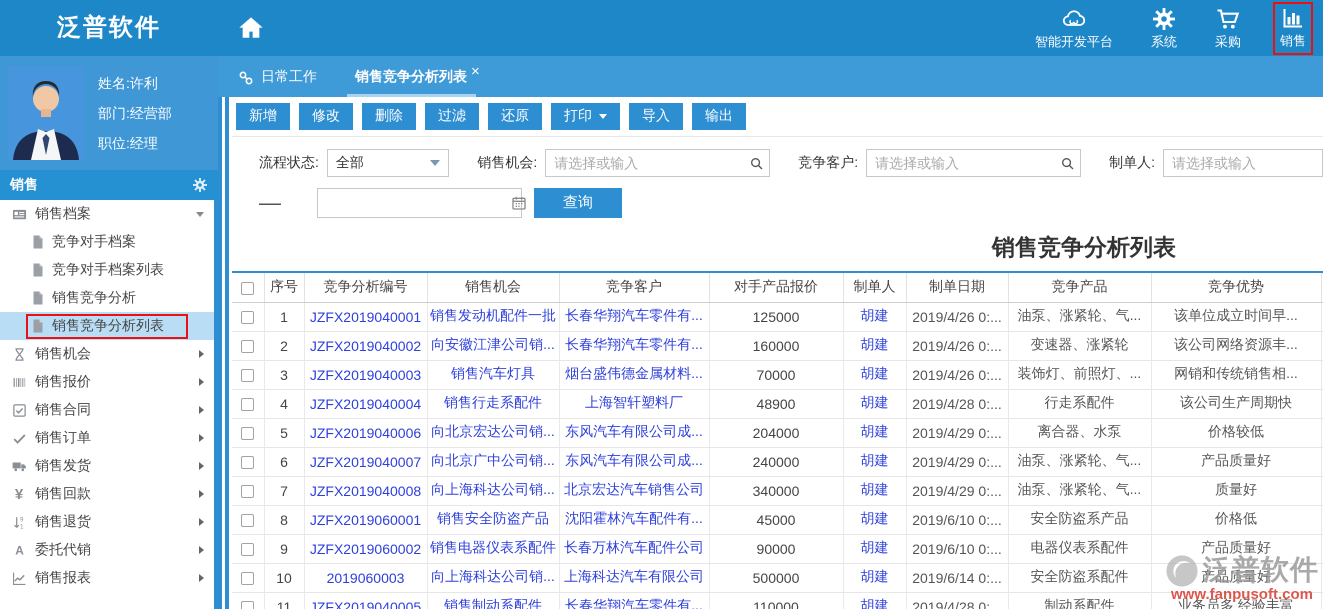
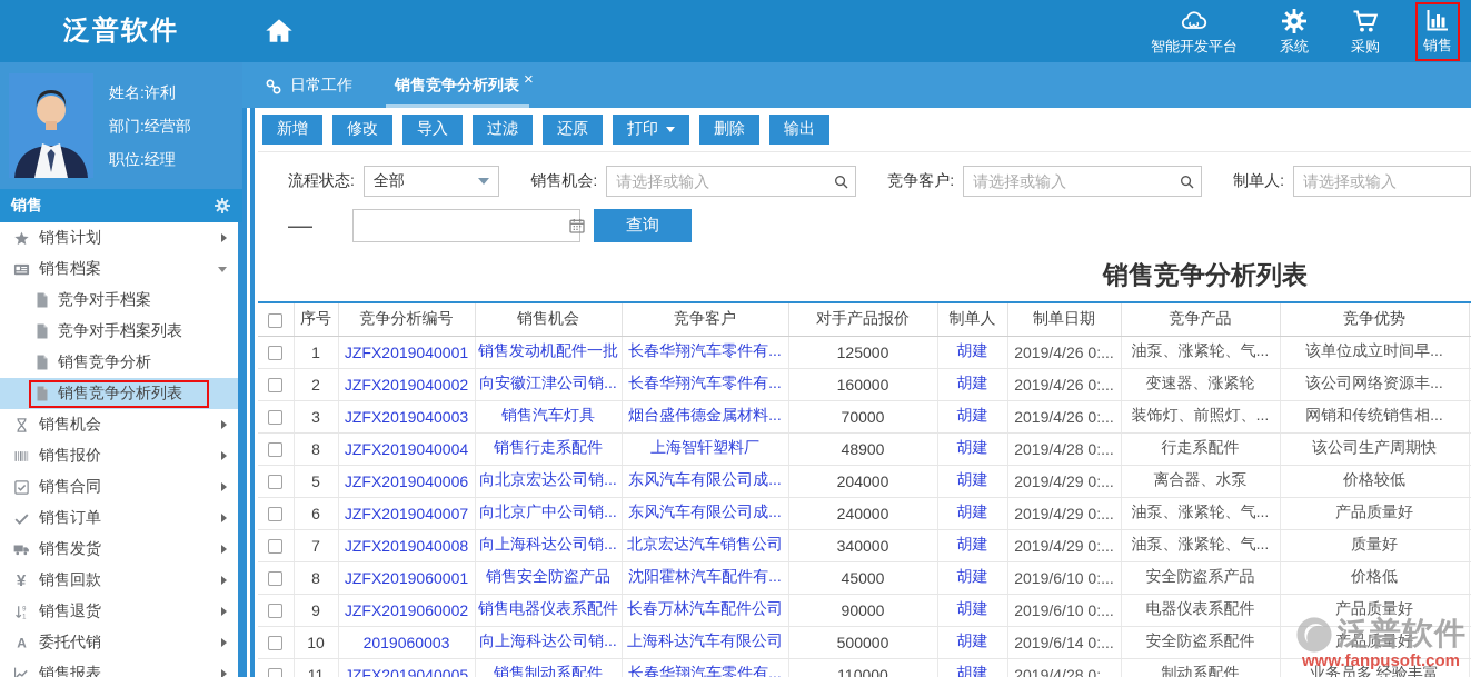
  泛普软件
  智能开发平台
  系统
  采购
  销售
  姓名:许利
  部门:经营部
  职位:经理
  销售
+ 销售计划
  销售档案
  竞争对手档案
  竞争对手档案列表
  销售竞争分析
  销售竞争分析列表
  销售机会
  销售报价
  销售合同
  销售订单
  销售发货
  ¥
  销售回款
  销售退货
  A
  委托代销
  销售报表
  日常工作
  销售竞争分析列表
  ×
  新增
  修改
- 删除
+ 导入
  过滤
  还原
  打印
- 导入
+ 删除
  输出
  流程状态:
  全部
  销售机会:
  请选择或输入
  竞争客户:
  请选择或输入
  制单人:
  请选择或输入
  —
  查询
  销售竞争分析列表
  	序号	竞争分析编号	销售机会	竞争客户	对手产品报价	制单人	制单日期	竞争产品	竞争优势
  	1	JZFX2019040001	销售发动机配件一批	长春华翔汽车零件有...	125000	胡建	2019/4/26 0:...	油泵、涨紧轮、气...	该单位成立时间早...
  	2	JZFX2019040002	向安徽江津公司销...	长春华翔汽车零件有...	160000	胡建	2019/4/26 0:...	变速器、涨紧轮	该公司网络资源丰...
  	3	JZFX2019040003	销售汽车灯具	烟台盛伟德金属材料...	70000	胡建	2019/4/26 0:...	装饰灯、前照灯、...	网销和传统销售相...
- 	4	JZFX2019040004	销售行走系配件	上海智轩塑料厂	48900	胡建	2019/4/28 0:...	行走系配件	该公司生产周期快
+ 	8	JZFX2019040004	销售行走系配件	上海智轩塑料厂	48900	胡建	2019/4/28 0:...	行走系配件	该公司生产周期快
  	5	JZFX2019040006	向北京宏达公司销...	东风汽车有限公司成...	204000	胡建	2019/4/29 0:...	离合器、水泵	价格较低
  	6	JZFX2019040007	向北京广中公司销...	东风汽车有限公司成...	240000	胡建	2019/4/29 0:...	油泵、涨紧轮、气...	产品质量好
  	7	JZFX2019040008	向上海科达公司销...	北京宏达汽车销售公司	340000	胡建	2019/4/29 0:...	油泵、涨紧轮、气...	质量好
  	8	JZFX2019060001	销售安全防盗产品	沈阳霍林汽车配件有...	45000	胡建	2019/6/10 0:...	安全防盗系产品	价格低
  	9	JZFX2019060002	销售电器仪表系配件	长春万林汽车配件公司	90000	胡建	2019/6/10 0:...	电器仪表系配件	产品质量好
  	10	2019060003	向上海科达公司销...	上海科达汽车有限公司	500000	胡建	2019/6/14 0:...	安全防盗系配件	产品质量好
  	11	JZFX2019040005	销售制动系配件	长春华翔汽车零件有...	110000	胡建	2019/4/28 0:...	制动系配件	业务员多 经验丰富
  泛普软件
  www.fanpusoft.com
